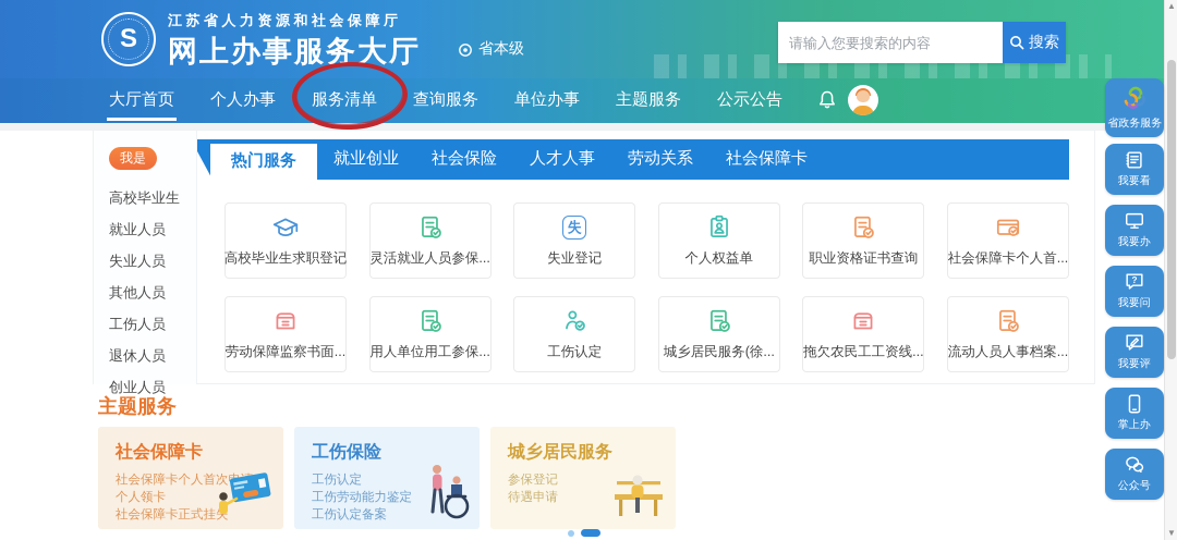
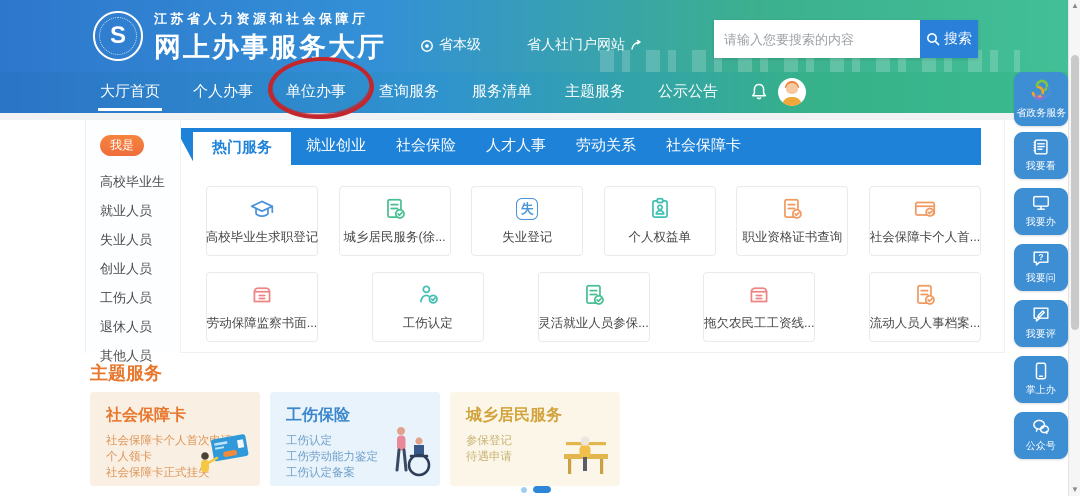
  S
  江苏省人力资源和社会保障厅
  网上办事服务大厅
  省本级
+ 省人社门户网站
  请输入您要搜索的内容
  搜索
  大厅首页
  个人办事
- 服务清单
+ 单位办事
  查询服务
- 单位办事
+ 服务清单
  主题服务
  公示公告
  我是
  高校毕业生
  就业人员
  失业人员
- 其他人员
+ 创业人员
  工伤人员
  退休人员
- 创业人员
+ 其他人员
  热门服务
  就业创业
  社会保险
  人才人事
  劳动关系
  社会保障卡
  高校毕业生求职登记
- 灵活就业人员参保...
+ 城乡居民服务(徐...
  失
  失业登记
  个人权益单
  职业资格证书查询
  社会保障卡个人首...
  劳动保障监察书面...
- 用人单位用工参保...
  工伤认定
- 城乡居民服务(徐...
+ 灵活就业人员参保...
  拖欠农民工工资线...
  流动人员人事档案...
  主题服务
  社会保障卡
  社会保障卡个人首次
  个人领卡
  社会保障卡正式挂失
  工伤保险
  工伤认定
  工伤劳动能力鉴定
  工伤认定备案
  城乡居民服务
  参保登记
  待遇申请
  省政务服务
  我要看
  我要办
  ?
  我要问
  我要评
  掌上办
  公众号
  ▲
  ▼
